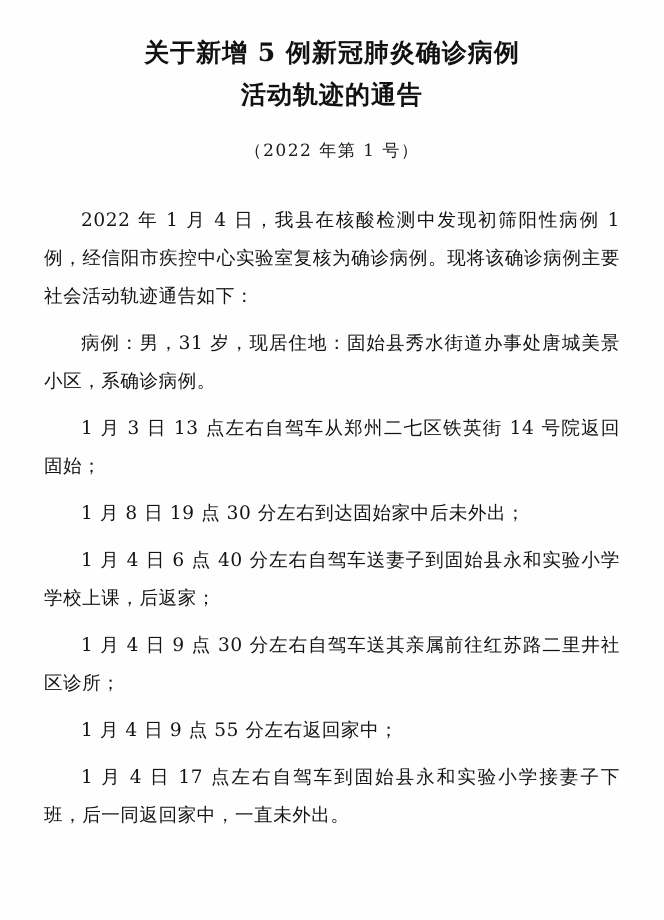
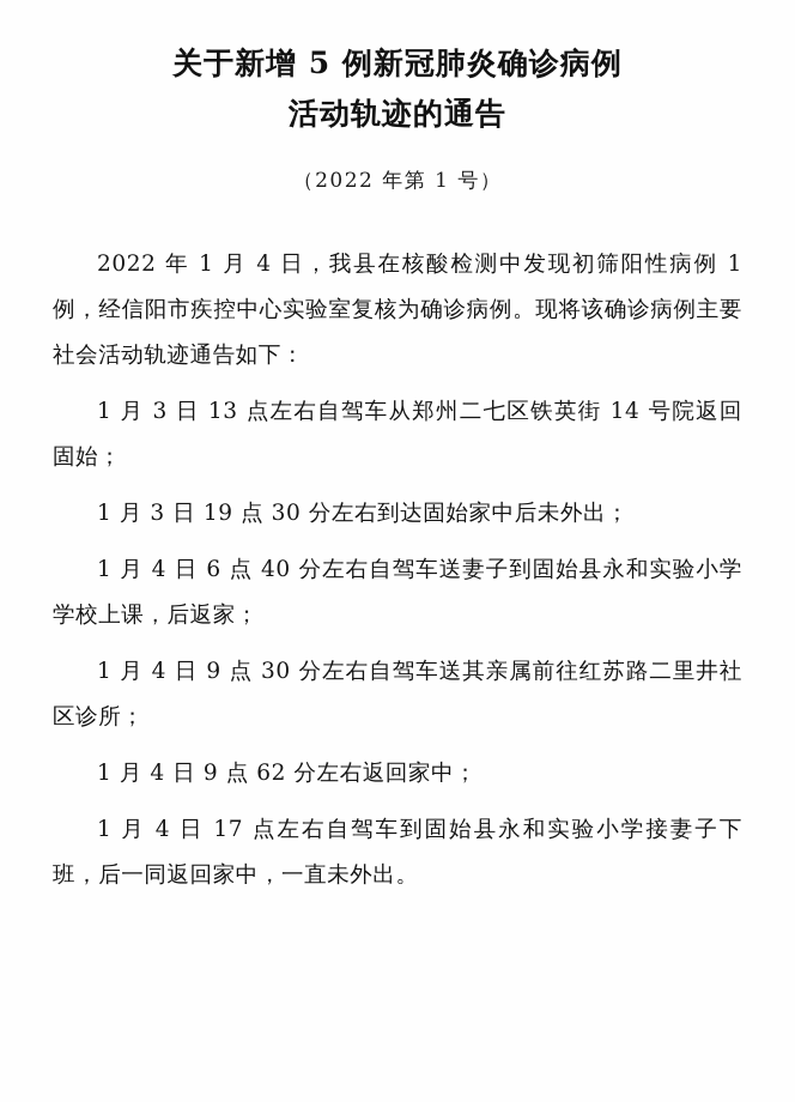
  关于新增 5 例新冠肺炎确诊病例
  活动轨迹的通告
  （2022 年第 1 号）
  2022 年 1 月 4 日，我县在核酸检测中发现初筛阳性病例 1 例，经信阳市疾控中心实验室复核为确诊病例。现将该确诊病例主要社会活动轨迹通告如下：
- 病例：男，31 岁，现居住地：固始县秀水街道办事处唐城美景小区，系确诊病例。
  1 月 3 日 13 点左右自驾车从郑州二七区铁英街 14 号院返回固始；
- 1 月 8 日 19 点 30 分左右到达固始家中后未外出；
+ 1 月 3 日 19 点 30 分左右到达固始家中后未外出；
  1 月 4 日 6 点 40 分左右自驾车送妻子到固始县永和实验小学学校上课，后返家；
  1 月 4 日 9 点 30 分左右自驾车送其亲属前往红苏路二里井社区诊所；
- 1 月 4 日 9 点 55 分左右返回家中；
+ 1 月 4 日 9 点 62 分左右返回家中；
  1 月 4 日 17 点左右自驾车到固始县永和实验小学接妻子下班，后一同返回家中，一直未外出。
